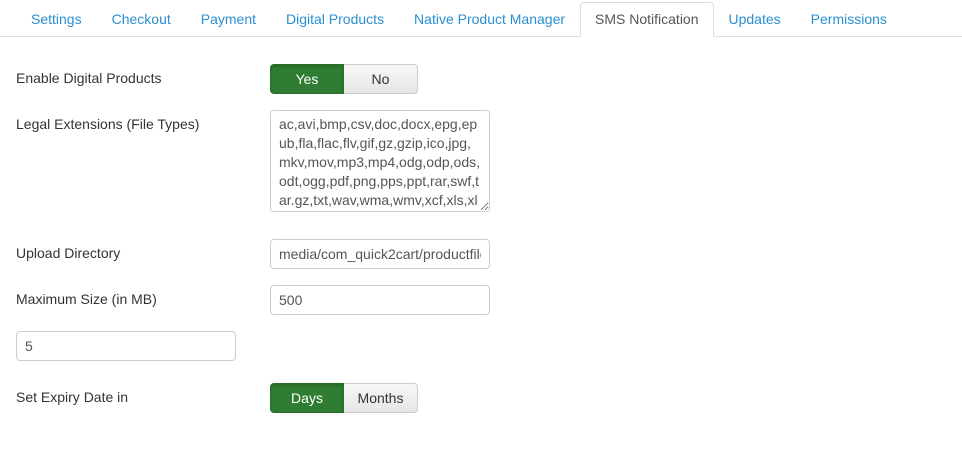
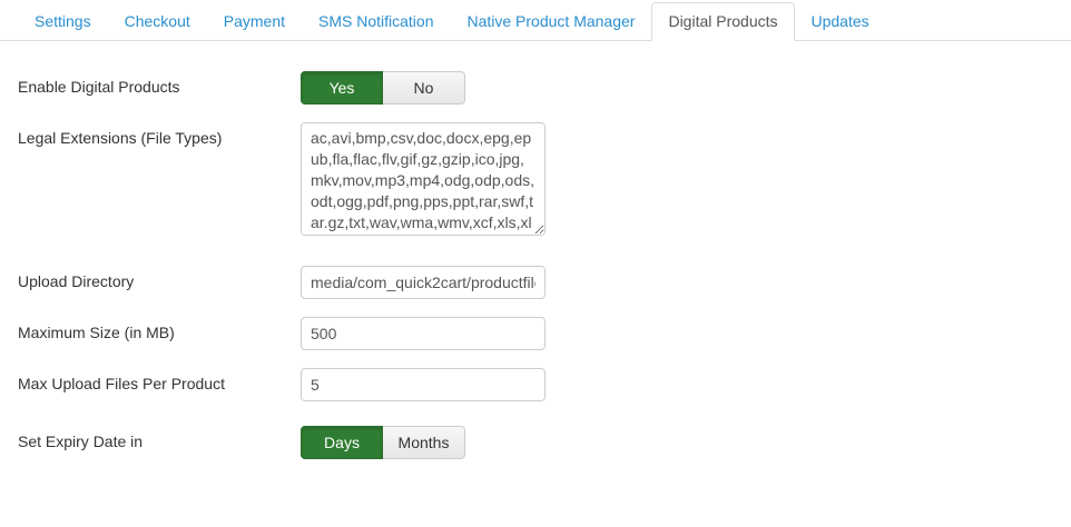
  Settings
  Checkout
  Payment
- Digital Products
+ SMS Notification
  Native Product Manager
- SMS Notification
+ Digital Products
  Updates
- Permissions
  Enable Digital Products
  Yes
  No
  Legal Extensions (File Types)
  Upload Directory
  media/com_quick2cart/productfil
  Maximum Size (in MB)
  500
+ Max Upload Files Per Product
  5
  Set Expiry Date in
  Days
  Months
